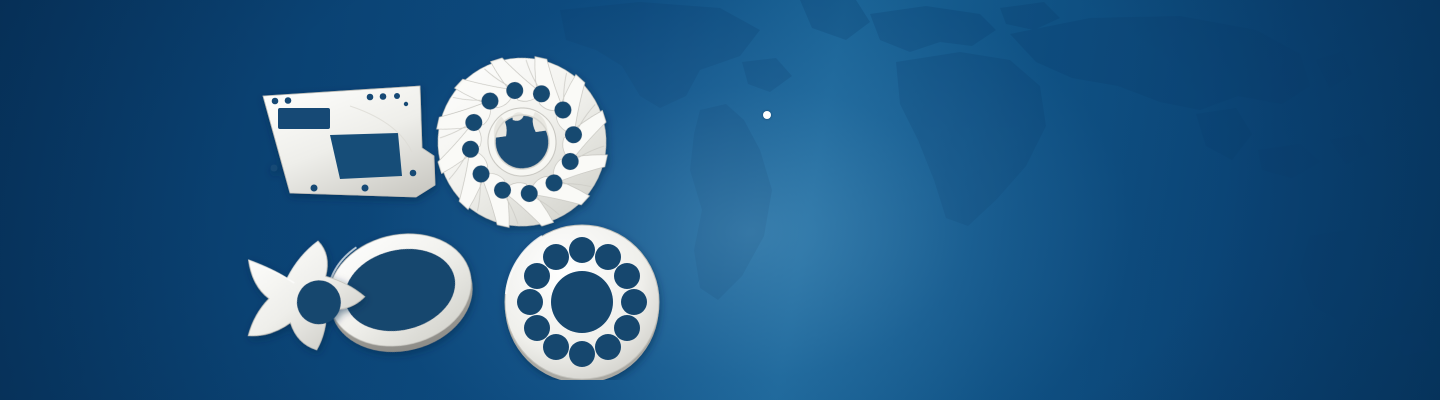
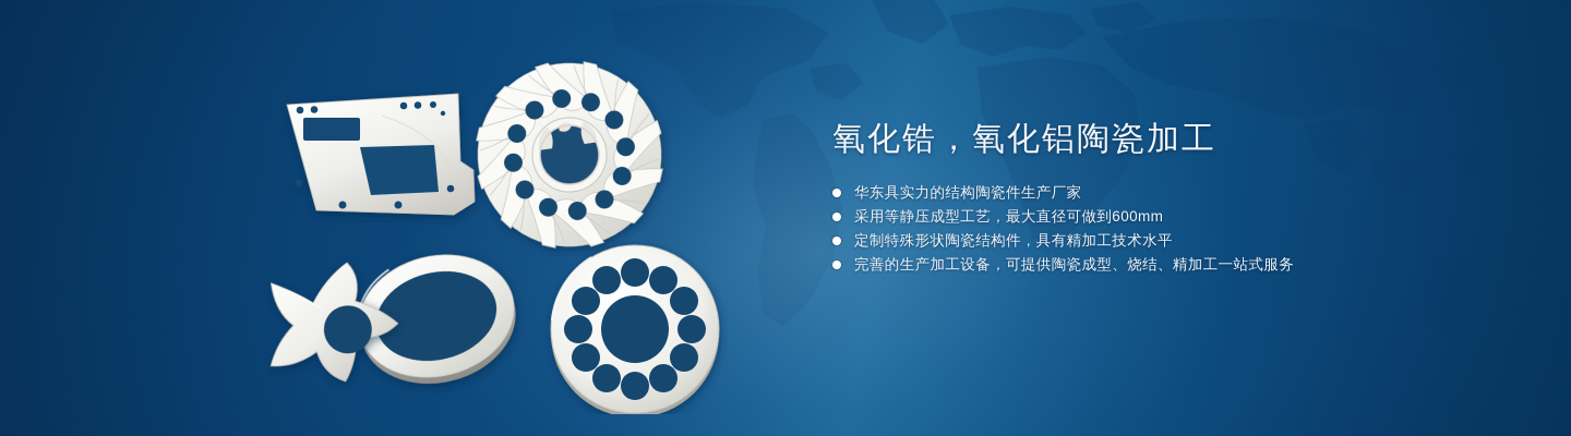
+ 氧化锆，氧化铝陶瓷加工
+ 华东具实力的结构陶瓷件生产厂家
+ 采用等静压成型工艺，最大直径可做到600mm
+ 定制特殊形状陶瓷结构件，具有精加工技术水平
+ 完善的生产加工设备，可提供陶瓷成型、烧结、精加工一站式服务
